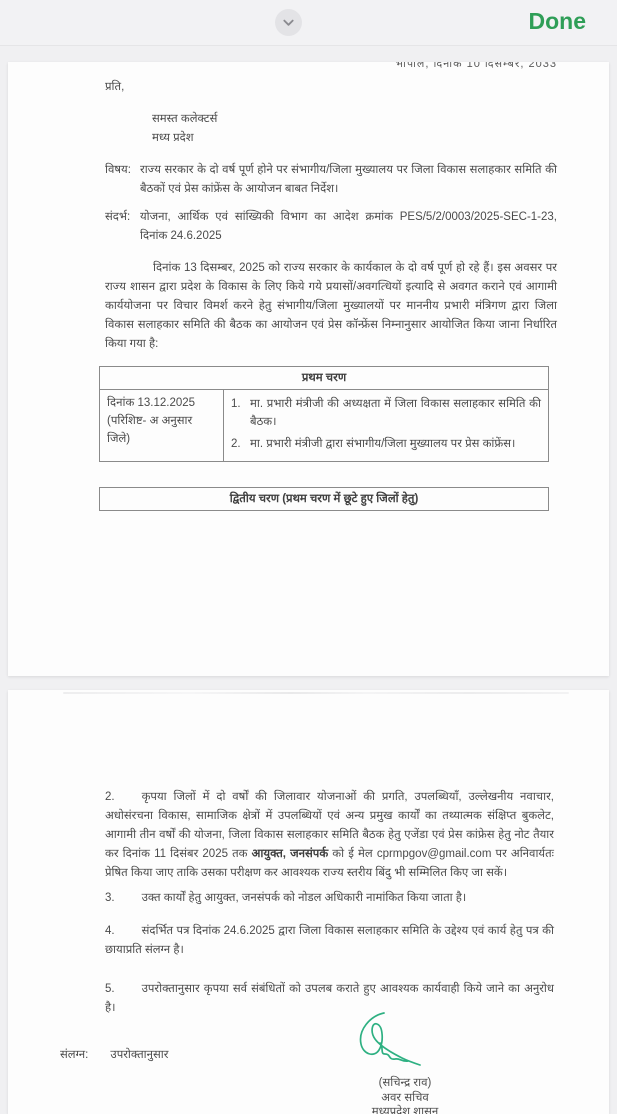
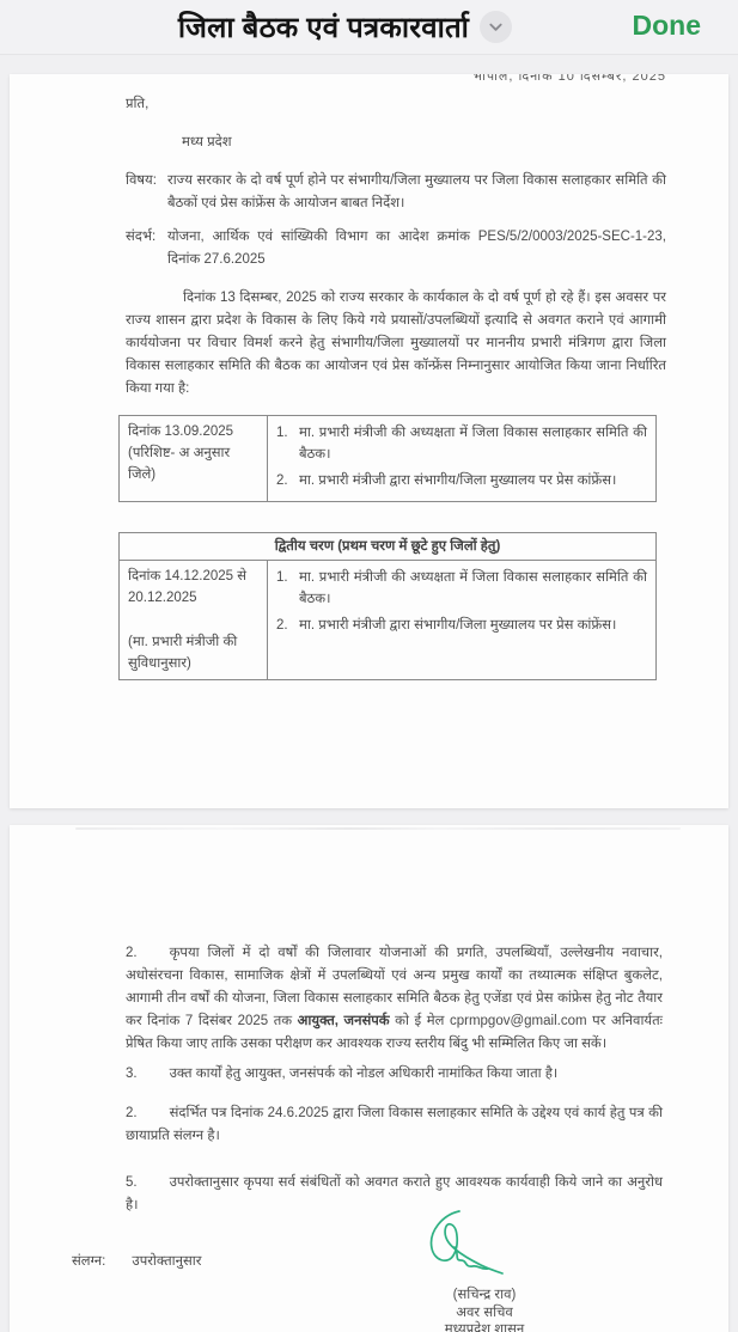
+ जिला बैठक एवं पत्रकारवार्ता
  Done
- भोपाल, दिनांक 10 दिसम्बर, 2033
+ भोपाल, दिनांक 10 दिसम्बर, 2025
  प्रति,
- समस्त कलेक्टर्स
  मध्य प्रदेश
  विषय:
  राज्य सरकार के दो वर्ष पूर्ण होने पर संभागीय/जिला मुख्यालय पर जिला विकास सलाहकार समिति की बैठकों एवं प्रेस कांफ्रेंस के आयोजन बाबत निर्देश।
  संदर्भ:
- योजना, आर्थिक एवं सांख्यिकी विभाग का आदेश क्रमांक PES/5/2/0003/2025-SEC-1-23, दिनांक 24.6.2025
+ योजना, आर्थिक एवं सांख्यिकी विभाग का आदेश क्रमांक PES/5/2/0003/2025-SEC-1-23, दिनांक 27.6.2025
- दिनांक 13 दिसम्बर, 2025 को राज्य सरकार के कार्यकाल के दो वर्ष पूर्ण हो रहे हैं। इस अवसर पर राज्य शासन द्वारा प्रदेश के विकास के लिए किये गये प्रयासों/अवगत्धियों इत्यादि से अवगत कराने एवं आगामी कार्ययोजना पर विचार विमर्श करने हेतु संभागीय/जिला मुख्यालयों पर माननीय प्रभारी मंत्रिगण द्वारा जिला विकास सलाहकार समिति की बैठक का आयोजन एवं प्रेस कॉन्फ्रेंस निम्नानुसार आयोजित किया जाना निर्धारित किया गया है:
+ दिनांक 13 दिसम्बर, 2025 को राज्य सरकार के कार्यकाल के दो वर्ष पूर्ण हो रहे हैं। इस अवसर पर राज्य शासन द्वारा प्रदेश के विकास के लिए किये गये प्रयासों/उपलब्धियों इत्यादि से अवगत कराने एवं आगामी कार्ययोजना पर विचार विमर्श करने हेतु संभागीय/जिला मुख्यालयों पर माननीय प्रभारी मंत्रिगण द्वारा जिला विकास सलाहकार समिति की बैठक का आयोजन एवं प्रेस कॉन्फ्रेंस निम्नानुसार आयोजित किया जाना निर्धारित किया गया है:
- प्रथम चरण
- दिनांक 13.12.2025 (परिशिष्ट- अ अनुसार जिले)	1. मा. प्रभारी मंत्रीजी की अध्यक्षता में जिला विकास सलाहकार समिति की बैठक। 2. मा. प्रभारी मंत्रीजी द्वारा संभागीय/जिला मुख्यालय पर प्रेस कांफ्रेंस।
+ दिनांक 13.09.2025 (परिशिष्ट- अ अनुसार जिले)	1. मा. प्रभारी मंत्रीजी की अध्यक्षता में जिला विकास सलाहकार समिति की बैठक। 2. मा. प्रभारी मंत्रीजी द्वारा संभागीय/जिला मुख्यालय पर प्रेस कांफ्रेंस।
  द्वितीय चरण (प्रथम चरण में छूटे हुए जिलों हेतु)
+ दिनांक 14.12.2025 से 20.12.2025 (मा. प्रभारी मंत्रीजी की सुविधानुसार)	1. मा. प्रभारी मंत्रीजी की अध्यक्षता में जिला विकास सलाहकार समिति की बैठक। 2. मा. प्रभारी मंत्रीजी द्वारा संभागीय/जिला मुख्यालय पर प्रेस कांफ्रेंस।
- 2. कृपया जिलों में दो वर्षों की जिलावार योजनाओं की प्रगति, उपलब्धियाँ, उल्लेखनीय नवाचार, अधोसंरचना विकास, सामाजिक क्षेत्रों में उपलब्धियों एवं अन्य प्रमुख कार्यों का तथ्यात्मक संक्षिप्त बुकलेट, आगामी तीन वर्षों की योजना, जिला विकास सलाहकार समिति बैठक हेतु एजेंडा एवं प्रेस कांफ्रेस हेतु नोट तैयार कर दिनांक 11 दिसंबर 2025 तक आयुक्त, जनसंपर्क को ई मेल cprmpgov@gmail.com पर अनिवार्यतः प्रेषित किया जाए ताकि उसका परीक्षण कर आवश्यक राज्य स्तरीय बिंदु भी सम्मिलित किए जा सकें।
+ 2. कृपया जिलों में दो वर्षों की जिलावार योजनाओं की प्रगति, उपलब्धियाँ, उल्लेखनीय नवाचार, अधोसंरचना विकास, सामाजिक क्षेत्रों में उपलब्धियों एवं अन्य प्रमुख कार्यों का तथ्यात्मक संक्षिप्त बुकलेट, आगामी तीन वर्षों की योजना, जिला विकास सलाहकार समिति बैठक हेतु एजेंडा एवं प्रेस कांफ्रेस हेतु नोट तैयार कर दिनांक 7 दिसंबर 2025 तक आयुक्त, जनसंपर्क को ई मेल cprmpgov@gmail.com पर अनिवार्यतः प्रेषित किया जाए ताकि उसका परीक्षण कर आवश्यक राज्य स्तरीय बिंदु भी सम्मिलित किए जा सकें।
  3. उक्त कार्यों हेतु आयुक्त, जनसंपर्क को नोडल अधिकारी नामांकित किया जाता है।
- 4. संदर्भित पत्र दिनांक 24.6.2025 द्वारा जिला विकास सलाहकार समिति के उद्देश्य एवं कार्य हेतु पत्र की छायाप्रति संलग्न है।
+ 2. संदर्भित पत्र दिनांक 24.6.2025 द्वारा जिला विकास सलाहकार समिति के उद्देश्य एवं कार्य हेतु पत्र की छायाप्रति संलग्न है।
- 5. उपरोक्तानुसार कृपया सर्व संबंधितों को उपलब कराते हुए आवश्यक कार्यवाही किये जाने का अनुरोध है।
+ 5. उपरोक्तानुसार कृपया सर्व संबंधितों को अवगत कराते हुए आवश्यक कार्यवाही किये जाने का अनुरोध है।
  संलग्न: उपरोक्तानुसार
  (सचिन्द्र राव)
  अवर सचिव
  मध्यप्रदेश शासन
